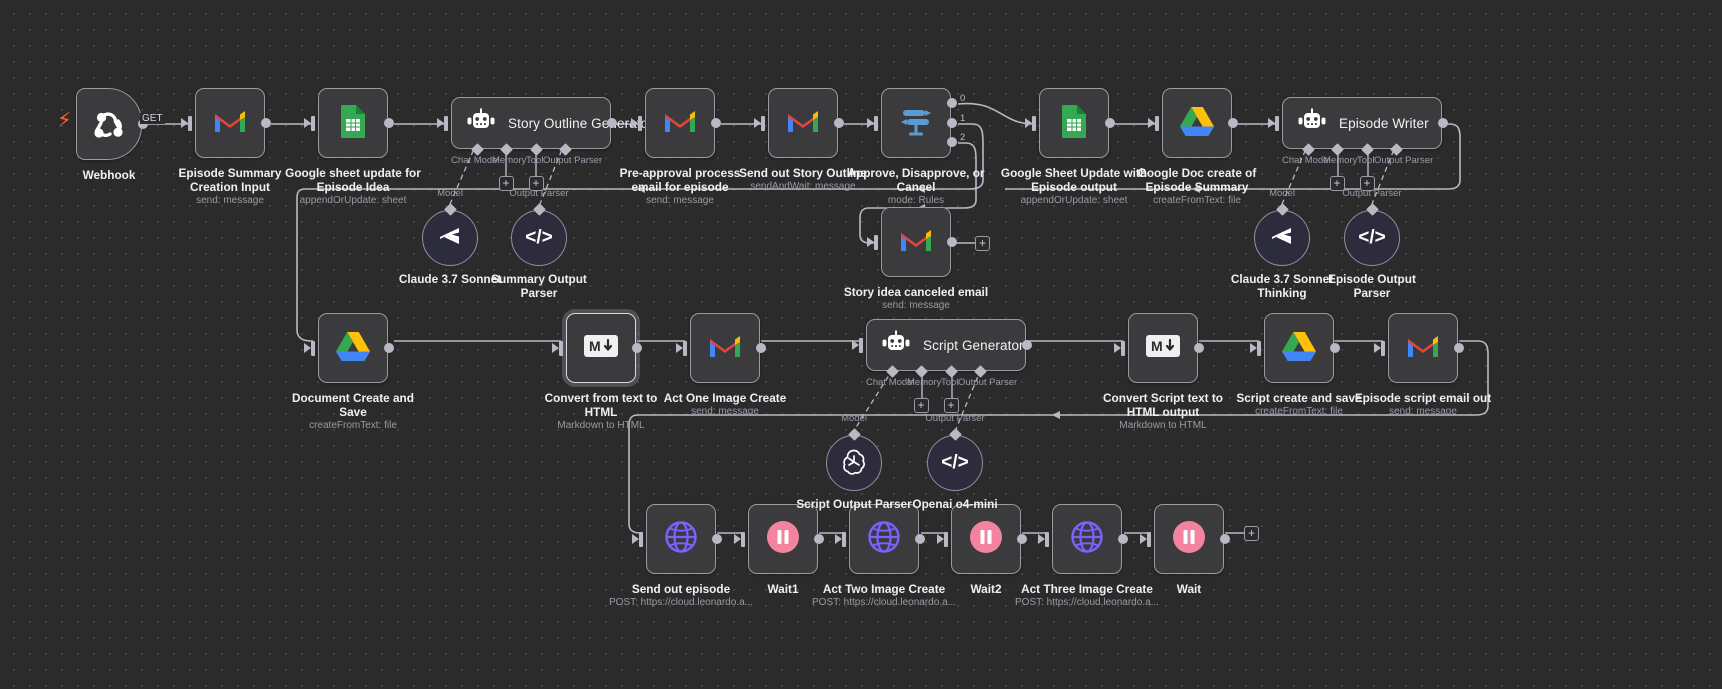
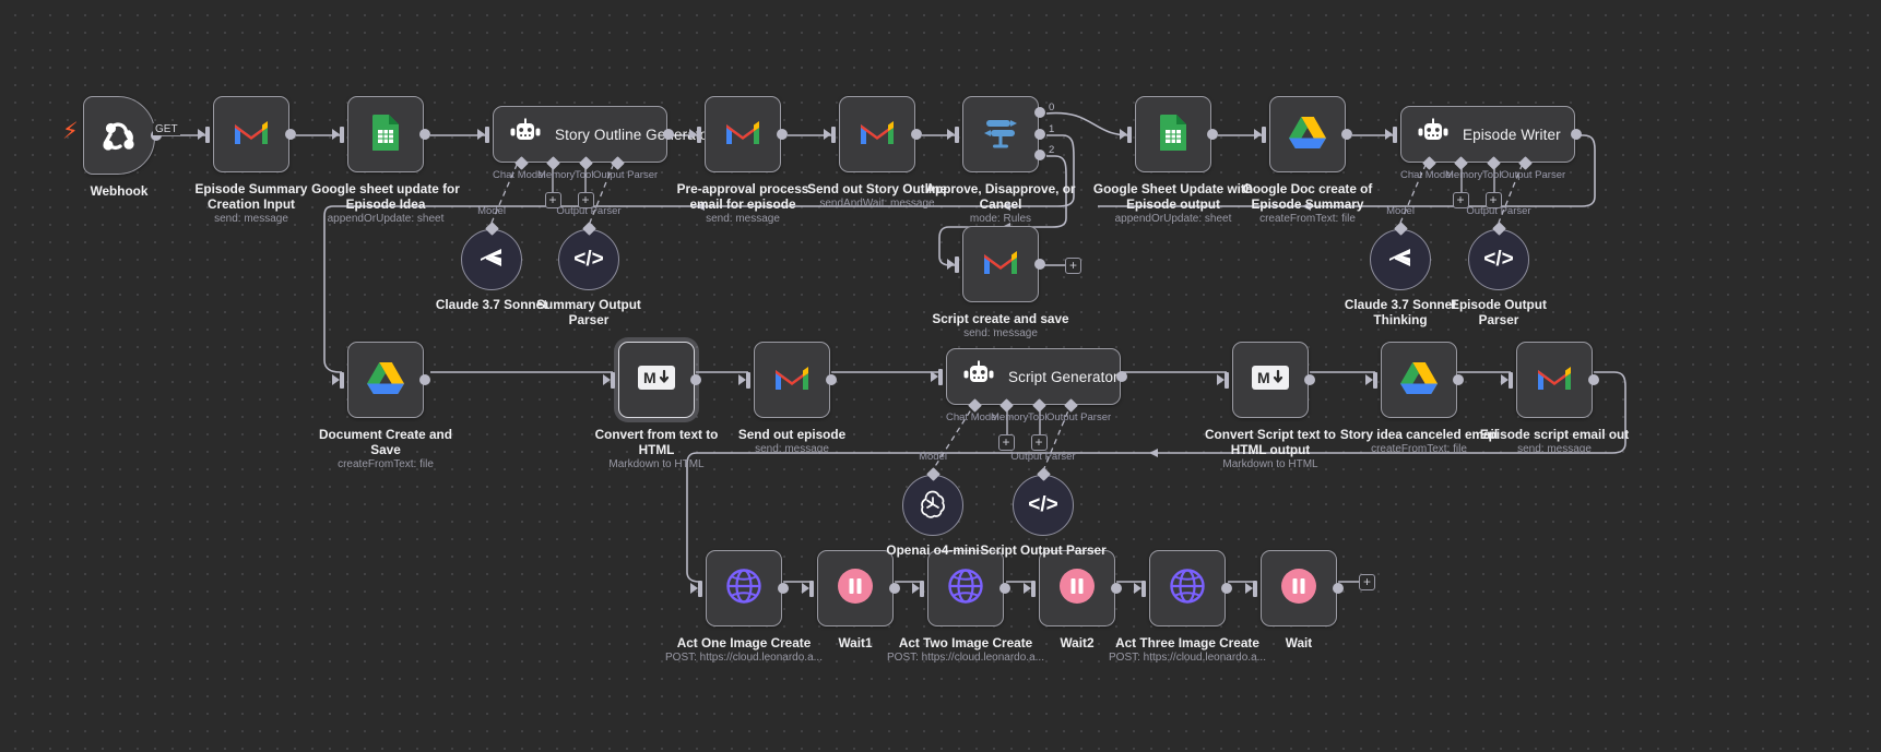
  Webhook
  Episode Summary
  Creation Input
  send: message
  Google sheet update for
  Episode Idea
  appendOrUpdate: sheet
  Story Outline Geera
  Pre-approval process
  email for episode
  send: message
  Send out Story Outline
  sendAndWait: message
  Approve, Disapprove, or
  Cancel
  mode: Rules
  0
  1
  2
  Google Sheet Update with
  Episode output
  appendOrUpdate: sheet
  Google Doc create of
  Episode Summary
  createFromText: file
  Episode Writer
- Story idea canceled email
+ Script create and save
  send: message
  Document Create and
  Save
  createFromText: file
  M
  Convert from text to
  HTML
  Markdown to HTML
- Act One Image Create
+ Send out episode
  send: message
  Script Generato
  M
  Convert Script text to
  HTML output
  Markdown to HTML
- Script create and save
+ Story idea canceled email
  createFromText: file
  Episode script email out
  send: message
- Send out episode
+ Act One Image Create
  POST: https://cloud.leonardo.a...
  Wait1
  Act Two Image Create
  POST: https://cloud.leonardo.a...
  Wait2
  Act Three Image Create
  POST: https://cloud.leonardo.a...
  Wait
  Chat Model
  Memory
  Tool
  Output Parser
  +
  +
  Chat Model
  Memory
  Tool
  Output Parser
  +
  +
  Chat Model
  Memory
  Tool
  Output Parser
  +
  +
  Model
  Claude 3.7 Sonnet
  </>
  Output Parser
  Summary Output
  Parser
  Model
  Claude 3.7 Sonnet
  Thinking
  </>
  Output Parser
  Episode Output
  Parser
  Model
- Script Output Parser
+ Openai o4-mini
  </>
  Output Parser
- Openai o4-mini
+ Script Output Parser
  ⚡
  GET
  +
  +
